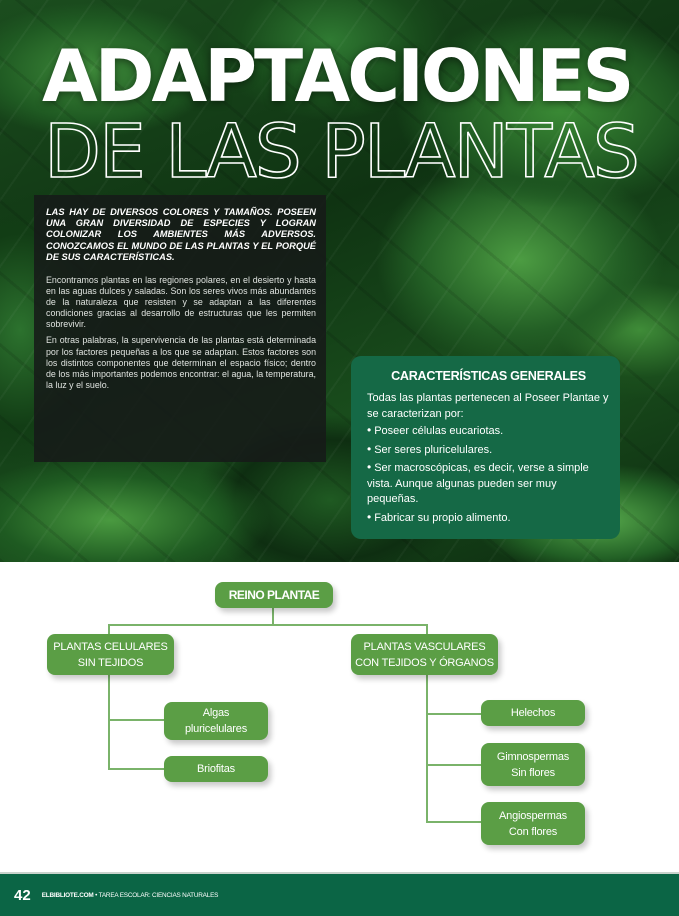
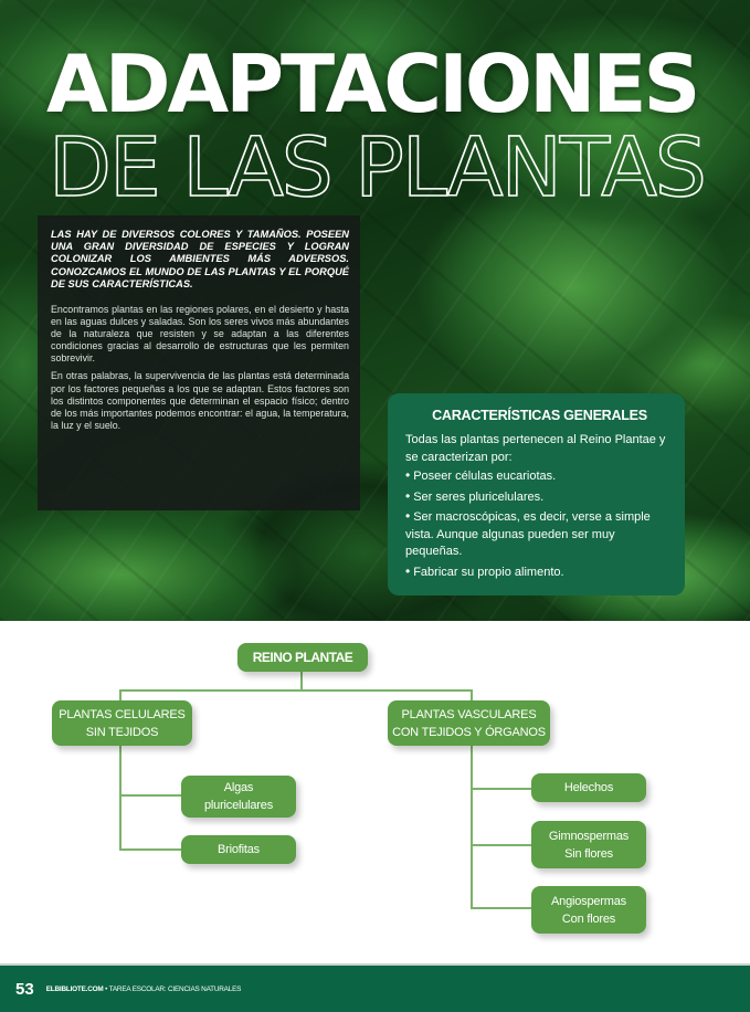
  ADAPTACIONES
  DE LAS PLANTAS
  LAS HAY DE DIVERSOS COLORES Y TAMAÑOS. POSEEN UNA GRAN DIVERSIDAD DE ESPECIES Y LOGRAN COLONIZAR LOS AMBIENTES MÁS ADVERSOS. CONOZCAMOS EL MUNDO DE LAS PLANTAS Y EL PORQUÉ DE SUS CARACTERÍSTICAS.
  Encontramos plantas en las regiones polares, en el desierto y hasta en las aguas dulces y saladas. Son los seres vivos más abundantes de la naturaleza que resisten y se adaptan a las diferentes condiciones gracias al desarrollo de estructuras que les permiten sobrevivir.
  En otras palabras, la supervivencia de las plantas está determinada por los factores pequeñas a los que se adaptan. Estos factores son los distintos componentes que determinan el espacio físico; dentro de los más importantes podemos encontrar: el agua, la temperatura, la luz y el suelo.
  CARACTERÍSTICAS GENERALES
- Todas las plantas pertenecen al Poseer Plantae y se caracterizan por:
+ Todas las plantas pertenecen al Reino Plantae y se caracterizan por:
  Poseer células eucariotas.
  Ser seres pluricelulares.
  Ser macroscópicas, es decir, verse a simple vista. Aunque algunas pueden ser muy pequeñas.
  Fabricar su propio alimento.
  REINO PLANTAE
  PLANTAS CELULARES
  SIN TEJIDOS
  Algas
  pluricelulares
  Briofitas
  PLANTAS VASCULARES
  CON TEJIDOS Y ÓRGANOS
  Helechos
  Gimnospermas
  Sin flores
  Angiospermas
  Con flores
- 42
+ 53
